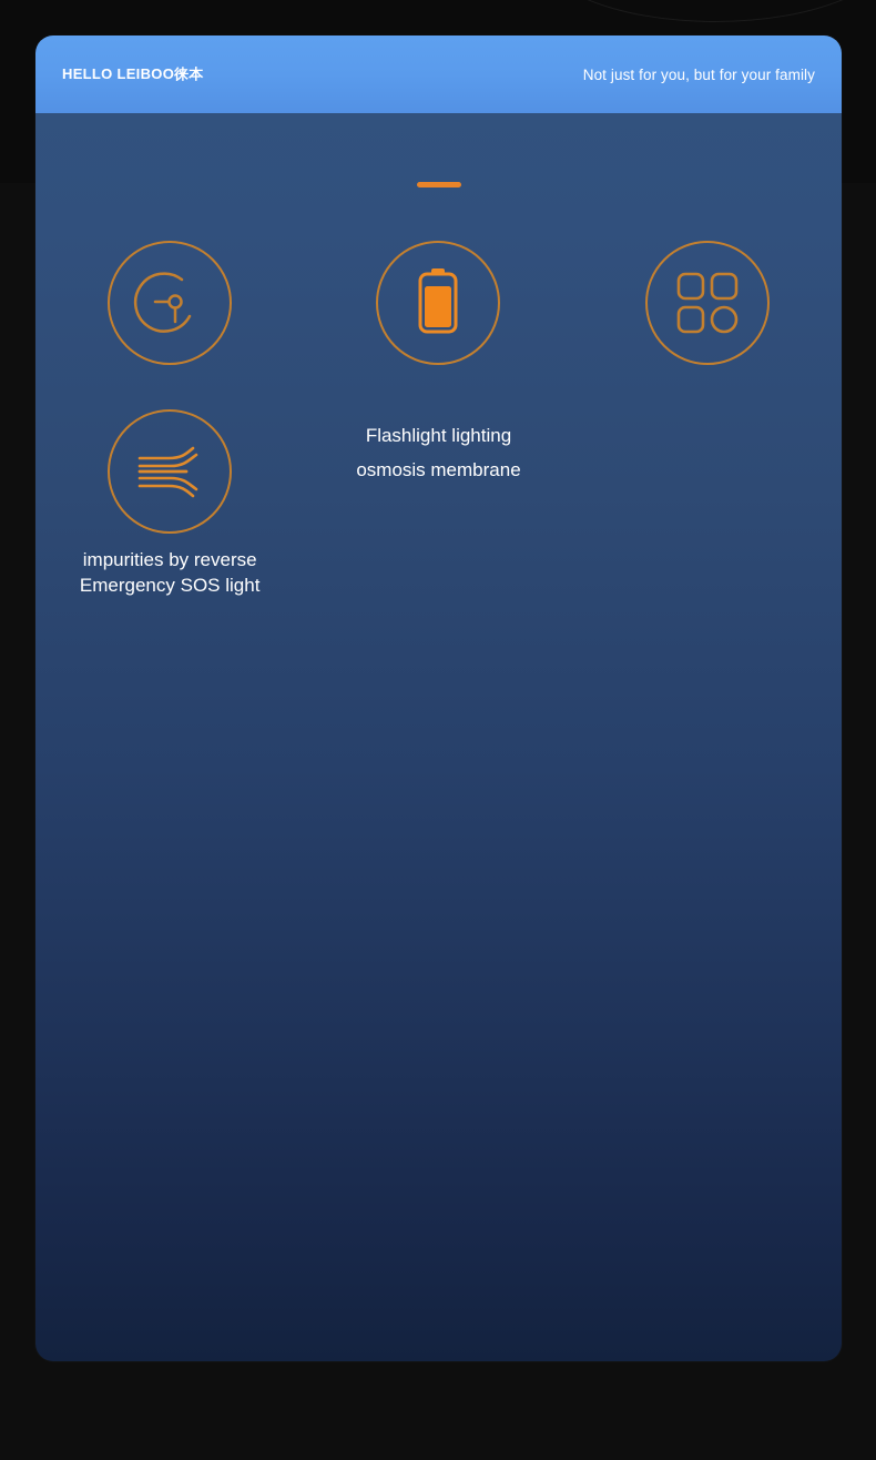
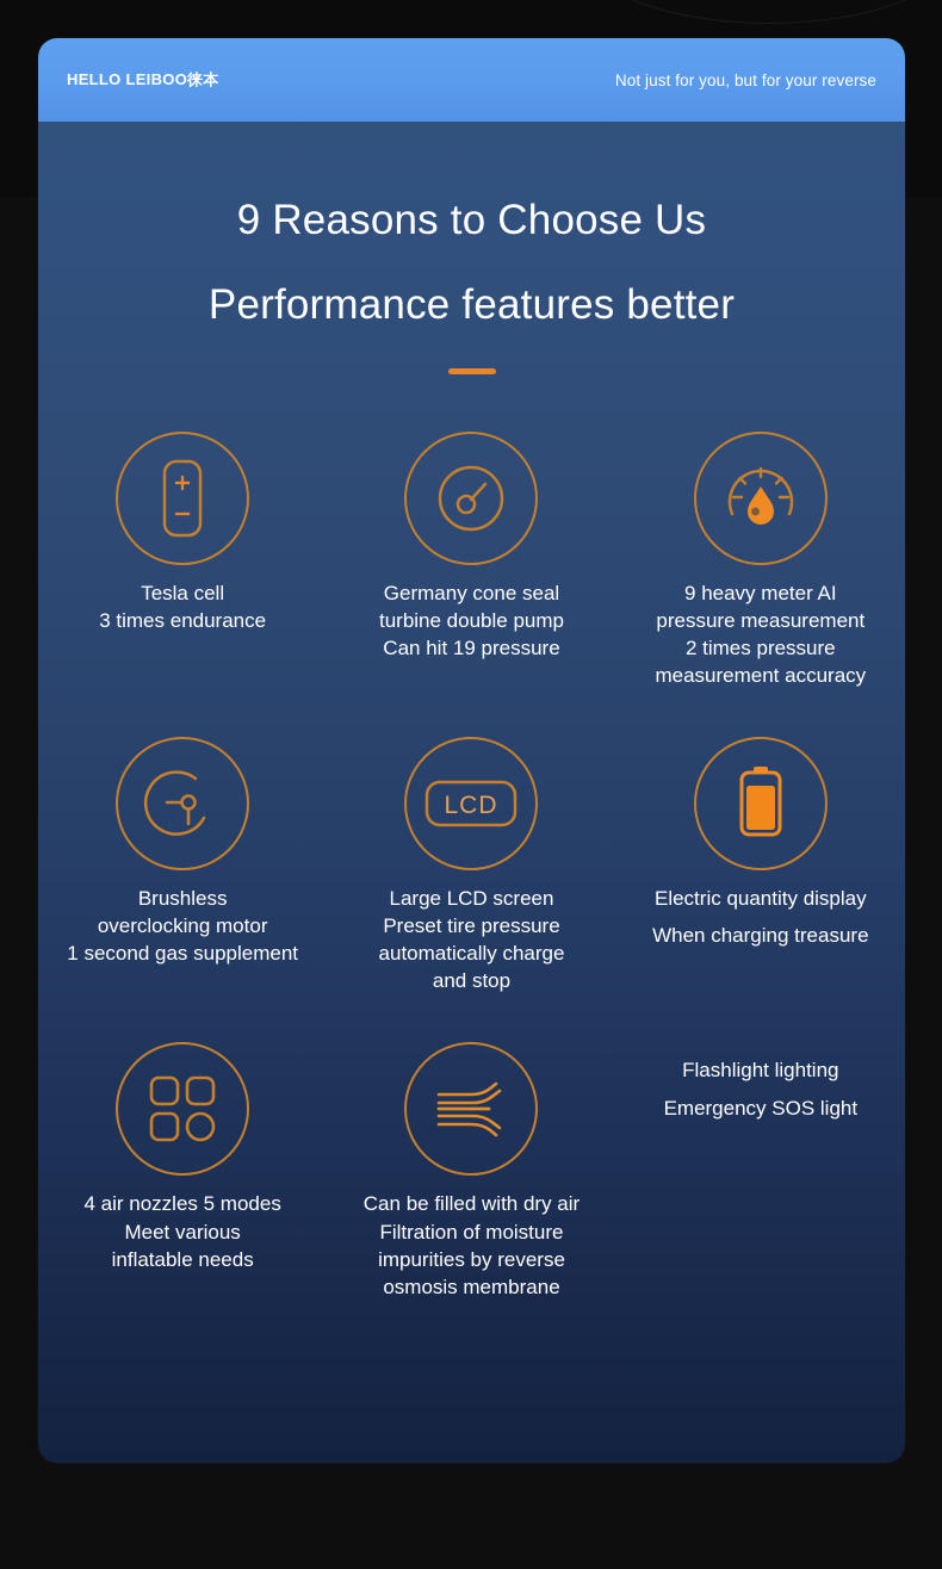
  HELLO LEIBOO徕本
- Not just for you, but for your family
+ Not just for you, but for your reverse
+ 9 Reasons to Choose Us
+ Performance features better
+ Tesla cell
+ 3 times endurance
+ Germany cone seal
+ turbine double pump
+ Can hit 19 pressure
+ 9 heavy meter AI
+ pressure measurement
+ 2 times pressure
+ measurement accuracy
+ Brushless
+ overclocking motor
+ 1 second gas supplement
+ LCD
+ Large LCD screen
+ Preset tire pressure
+ automatically charge
+ and stop
+ Electric quantity display
+ When charging treasure
+ 4 air nozzles 5 modes
+ Meet various
+ inflatable needs
+ Can be filled with dry air
+ Filtration of moisture
  impurities by reverse
- Emergency SOS light
+ osmosis membrane
  Flashlight lighting
- osmosis membrane
+ Emergency SOS light
